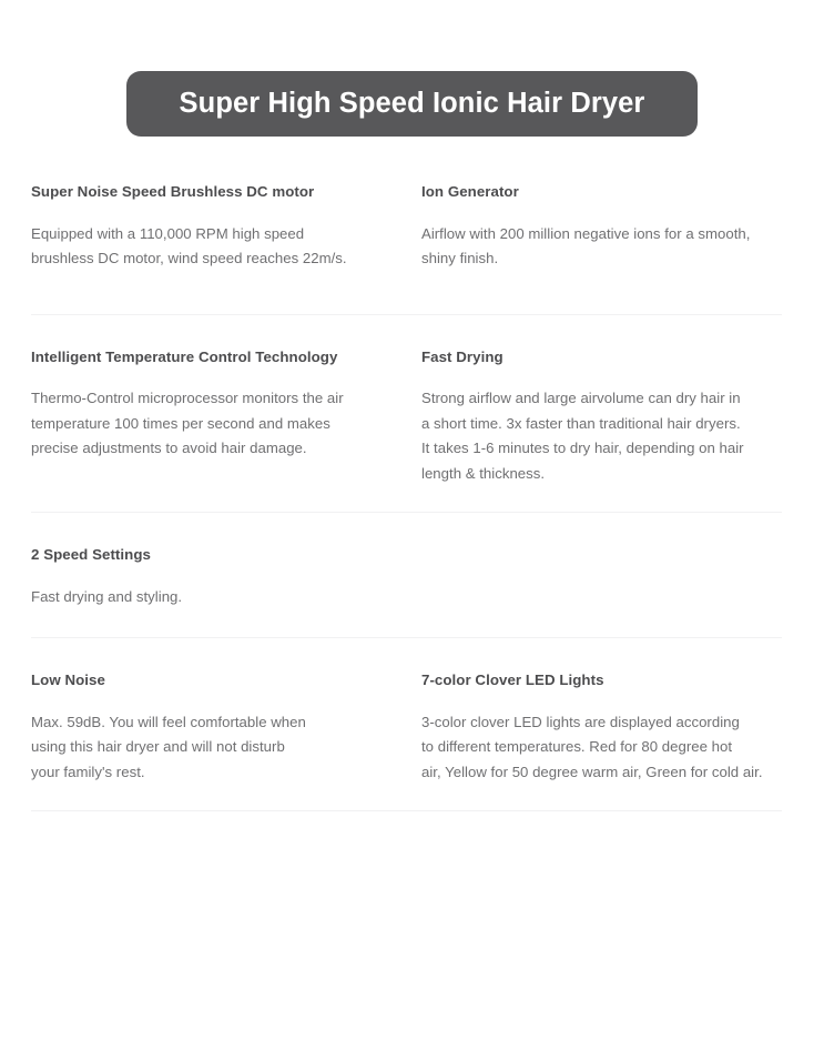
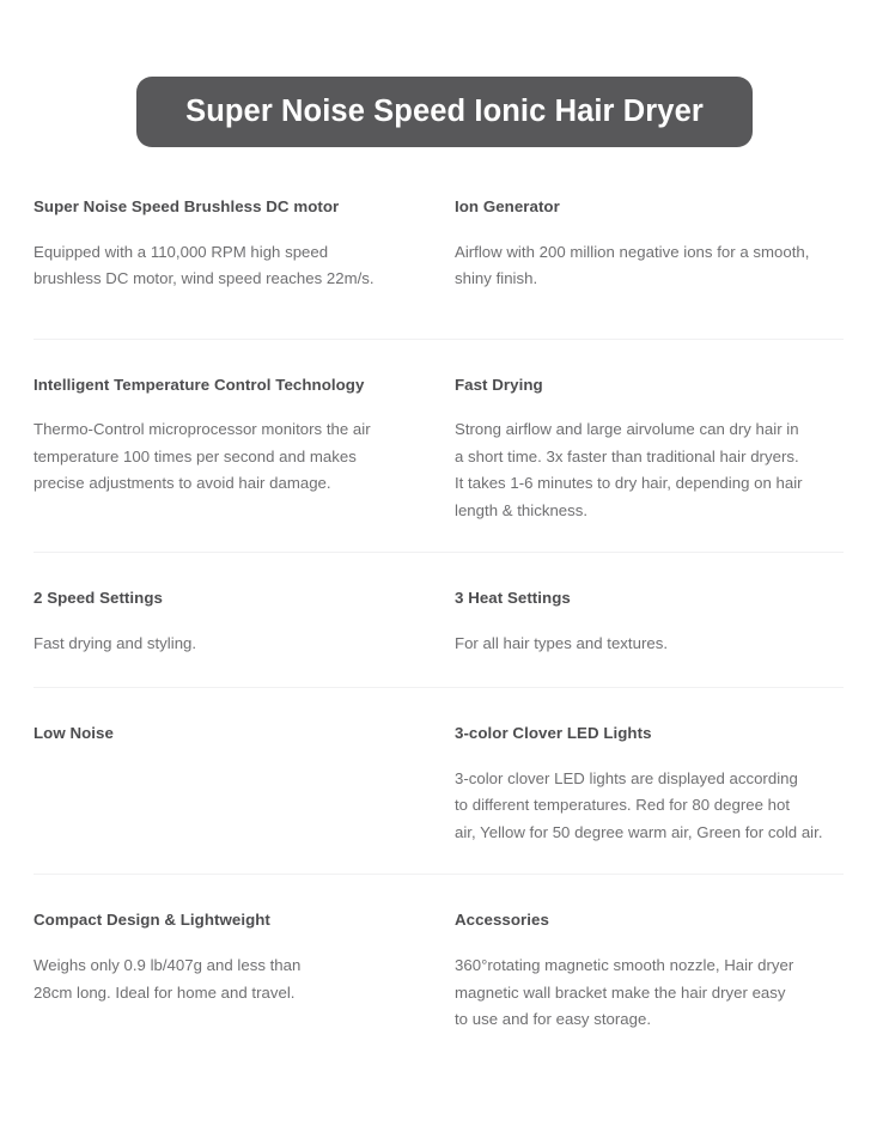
- Super High Speed Ionic Hair Dryer
+ Super Noise Speed Ionic Hair Dryer
  Super Noise Speed Brushless DC motor
  Equipped with a 110,000 RPM high speed
  brushless DC motor, wind speed reaches 22m/s.
  Ion Generator
  Airflow with 200 million negative ions for a smooth,
  shiny finish.
  Intelligent Temperature Control Technology
  Thermo-Control microprocessor monitors the air
  temperature 100 times per second and makes
  precise adjustments to avoid hair damage.
  Fast Drying
  Strong airflow and large airvolume can dry hair in
  a short time. 3x faster than traditional hair dryers.
  It takes 1-6 minutes to dry hair, depending on hair
  length & thickness.
  2 Speed Settings
  Fast drying and styling.
+ 3 Heat Settings
+ For all hair types and textures.
  Low Noise
- Max. 59dB. You will feel comfortable when
- using this hair dryer and will not disturb
- your family's rest.
- 7-color Clover LED Lights
+ 3-color Clover LED Lights
  3-color clover LED lights are displayed according
  to different temperatures. Red for 80 degree hot
  air, Yellow for 50 degree warm air, Green for cold air.
+ Compact Design & Lightweight
+ Weighs only 0.9 lb/407g and less than
+ 28cm long. Ideal for home and travel.
+ Accessories
+ 360°rotating magnetic smooth nozzle, Hair dryer
+ magnetic wall bracket make the hair dryer easy
+ to use and for easy storage.
